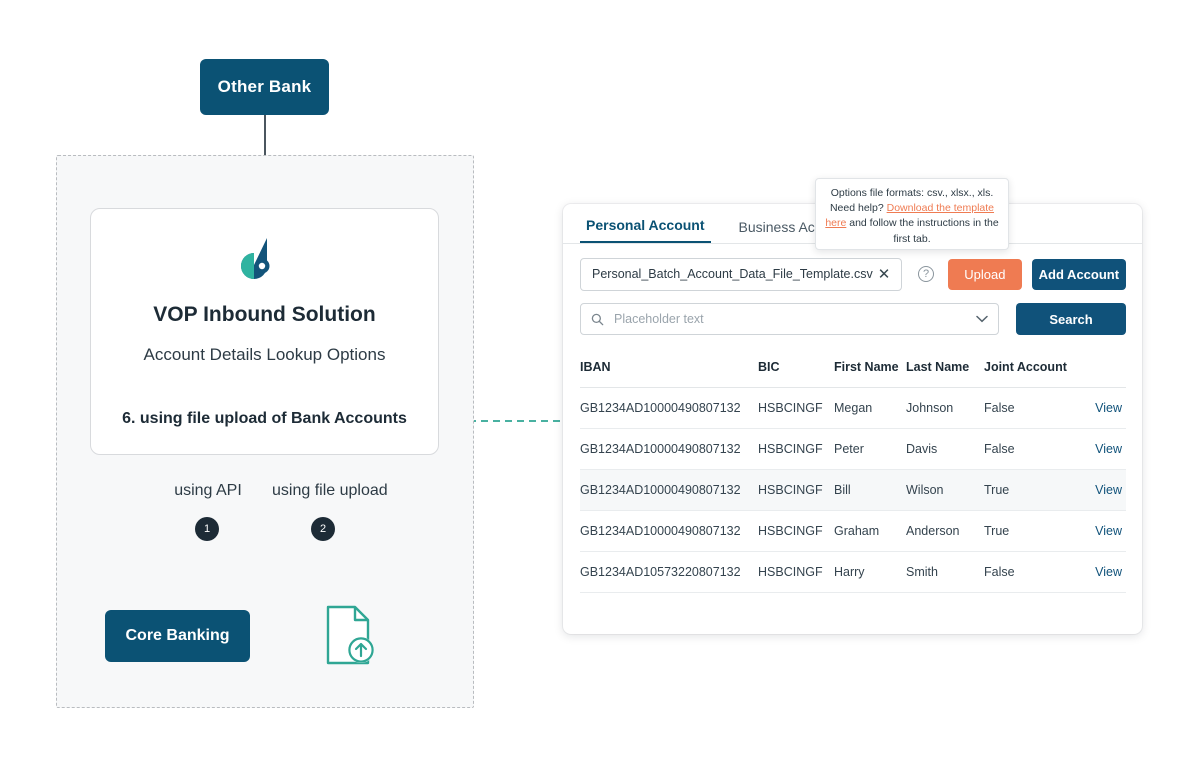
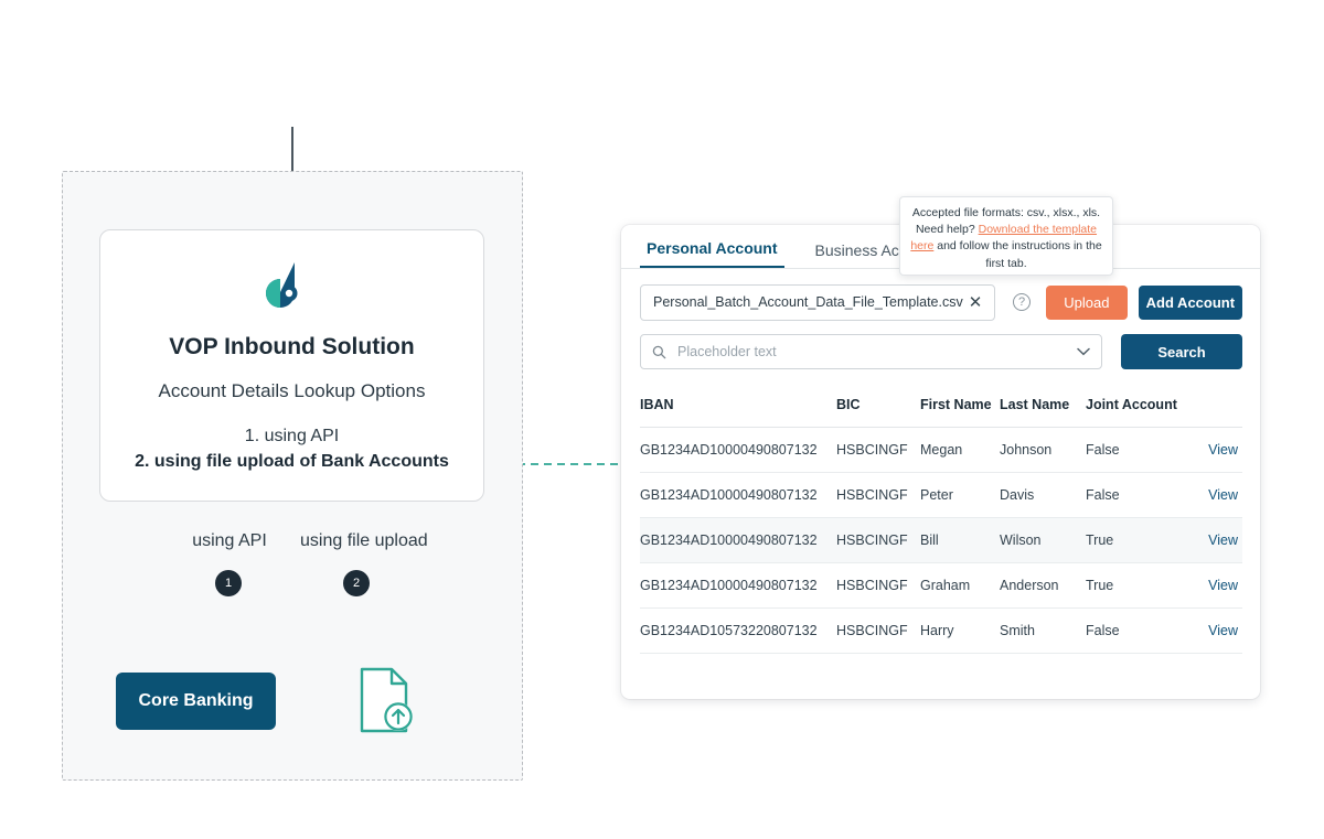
- Other Bank
  VOP Inbound Solution
  Account Details Lookup Options
+ 1. using API
- 6. using file upload of Bank Accounts
+ 2. using file upload of Bank Accounts
  using API
  using file upload
  1
  2
  Core Banking
  Personal Account
  Personal_Batch_Account_Data_File_Template.csv
  ✕
  ?
  Upload
  Add Account
  Placeholder text
  Search
  IBAN	BIC	First Name	Last Name	Joint Account
  GB1234AD10000490807132	HSBCINGF	Megan	Johnson	False	View
  GB1234AD10000490807132	HSBCINGF	Peter	Davis	False	View
  GB1234AD10000490807132	HSBCINGF	Bill	Wilson	True	View
  GB1234AD10000490807132	HSBCINGF	Graham	Anderson	True	View
  GB1234AD10573220807132	HSBCINGF	Harry	Smith	False	View
- Options file formats: csv., xlsx., xls. Need help? Download the template here and follow the instructions in the first tab.
+ Accepted file formats: csv., xlsx., xls. Need help? Download the template here and follow the instructions in the first tab.
